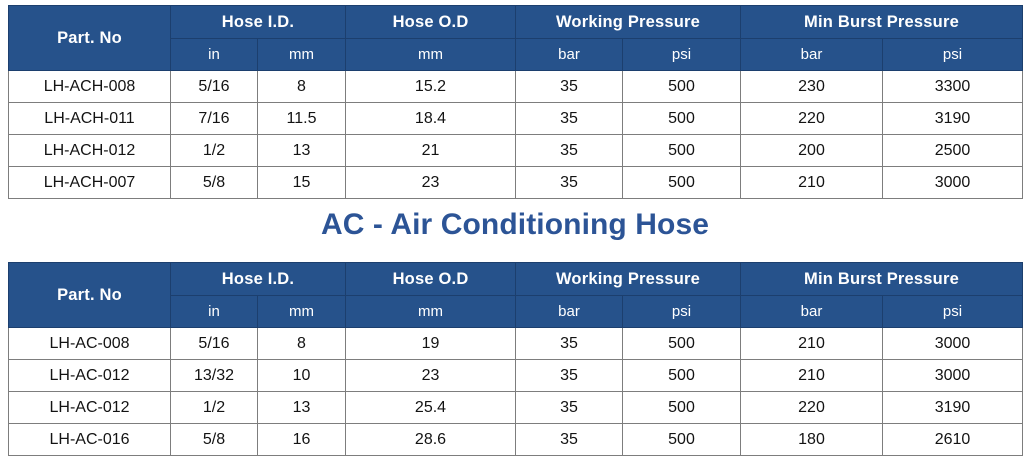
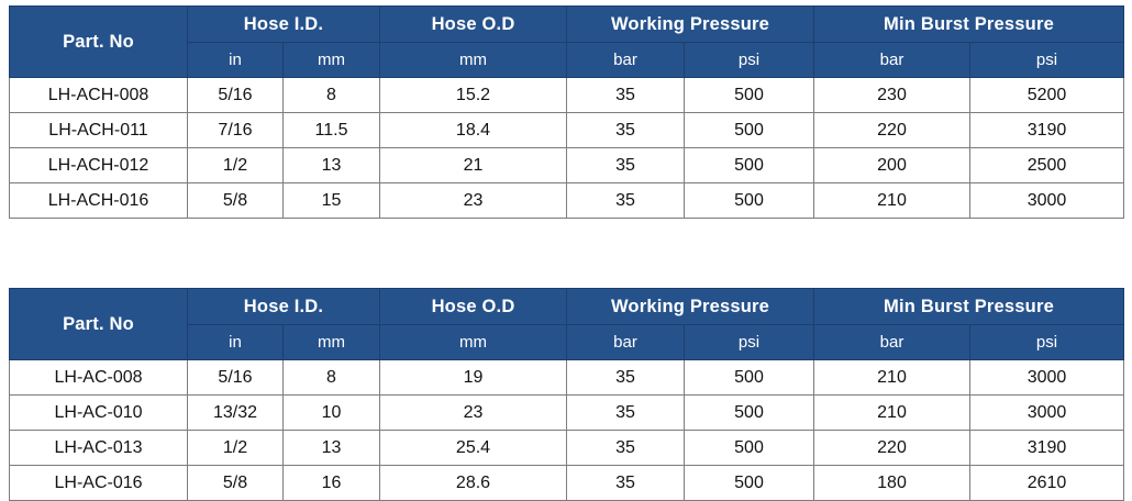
  Part. No	Hose I.D.	Hose O.D	Working Pressure	Min Burst Pressure
  in	mm	mm	bar	psi	bar	psi
- LH-ACH-008	5/16	8	15.2	35	500	230	3300
+ LH-ACH-008	5/16	8	15.2	35	500	230	5200
  LH-ACH-011	7/16	11.5	18.4	35	500	220	3190
  LH-ACH-012	1/2	13	21	35	500	200	2500
- LH-ACH-007	5/8	15	23	35	500	210	3000
+ LH-ACH-016	5/8	15	23	35	500	210	3000
- AC - Air Conditioning Hose
  Part. No	Hose I.D.	Hose O.D	Working Pressure	Min Burst Pressure
  in	mm	mm	bar	psi	bar	psi
  LH-AC-008	5/16	8	19	35	500	210	3000
- LH-AC-012	13/32	10	23	35	500	210	3000
+ LH-AC-010	13/32	10	23	35	500	210	3000
- LH-AC-012	1/2	13	25.4	35	500	220	3190
+ LH-AC-013	1/2	13	25.4	35	500	220	3190
  LH-AC-016	5/8	16	28.6	35	500	180	2610
